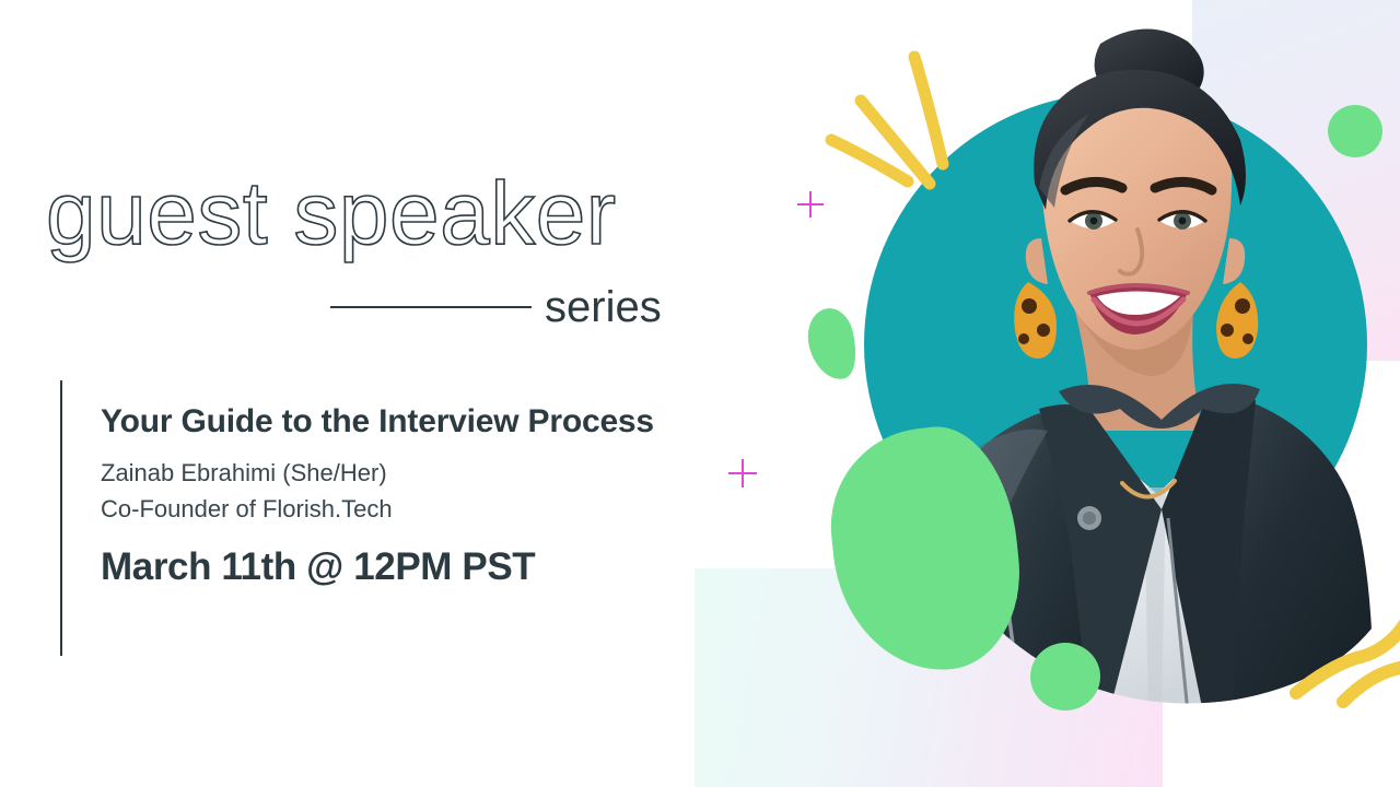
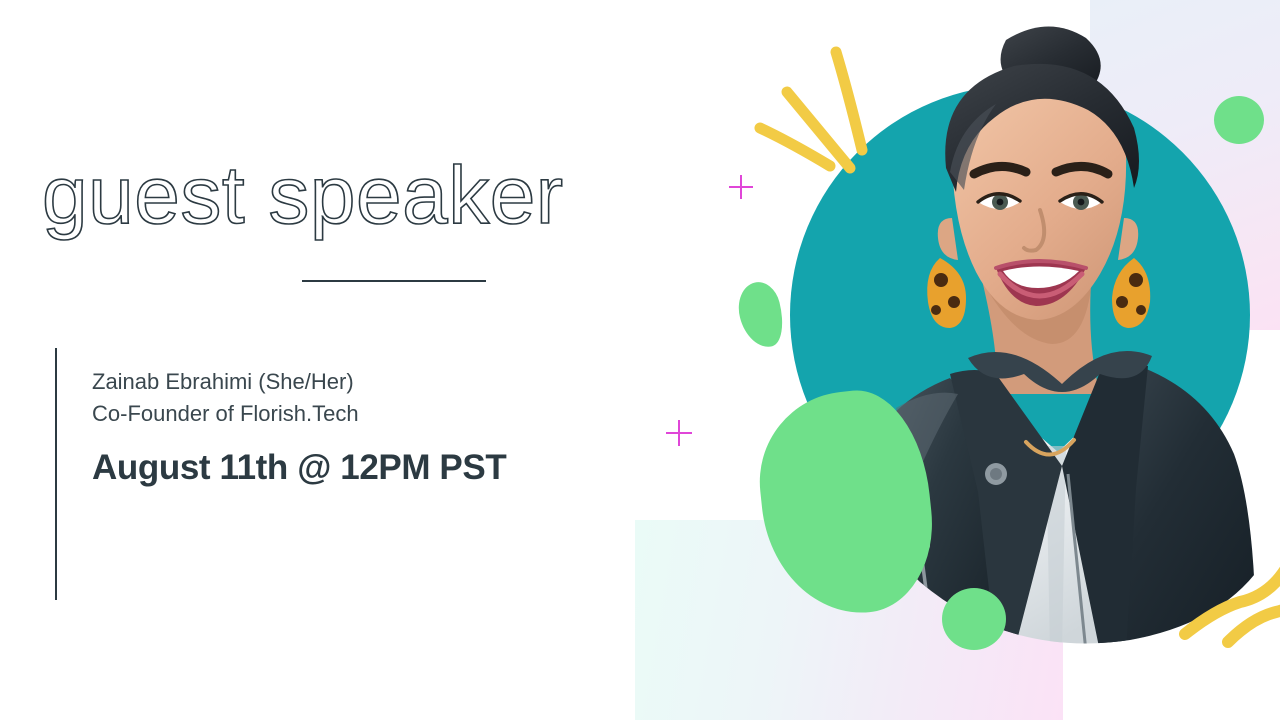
  guest speaker
- series
- Your Guide to the Interview Process
  Zainab Ebrahimi (She/Her)
  Co-Founder of Florish.Tech
- March 11th @ 12PM PST
+ August 11th @ 12PM PST
